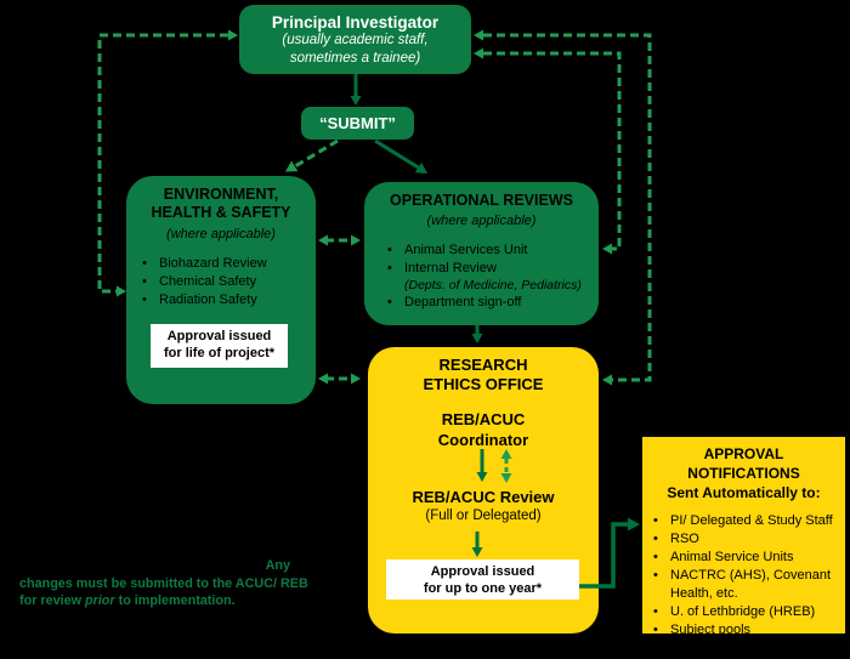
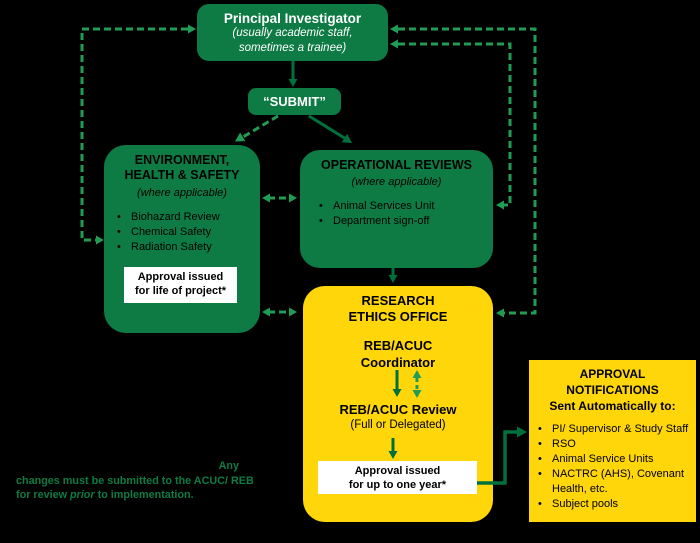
  Principal Investigator
  (usually academic staff,
  sometimes a trainee)
  “SUBMIT”
  ENVIRONMENT,
  HEALTH & SAFETY
  (where applicable)
  Biohazard Review
  Chemical Safety
  Radiation Safety
  Approval issued
  for life of project*
  OPERATIONAL REVIEWS
  (where applicable)
  Animal Services Unit
- Internal Review
- (Depts. of Medicine, Pediatrics)
  Department sign-off
  RESEARCH
  ETHICS OFFICE
  REB/ACUC
  Coordinator
  REB/ACUC Review
  (Full or Delegated)
  Approval issued
  for up to one year*
  APPROVAL
  NOTIFICATIONS
  Sent Automatically to:
- PI/ Delegated & Study Staff
+ PI/ Supervisor & Study Staff
  RSO
  Animal Service Units
  NACTRC (AHS), Covenant Health, etc.
- U. of Lethbridge (HREB)
  Subject pools
  Any
  changes must be submitted to the ACUC/ REB
  for review prior to implementation.
